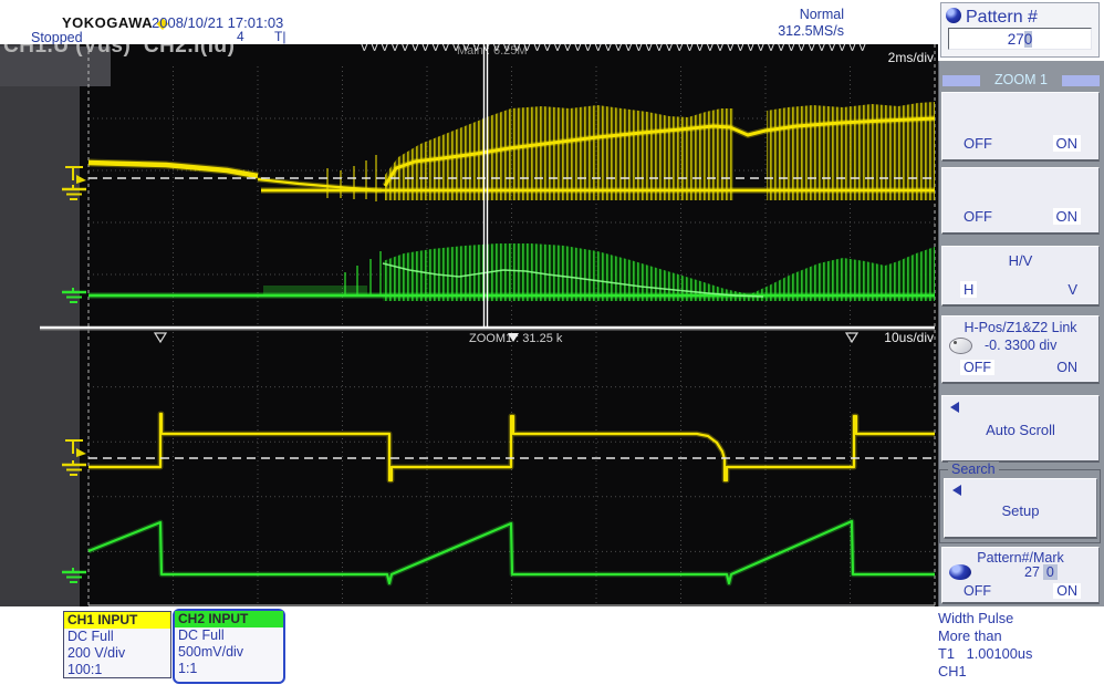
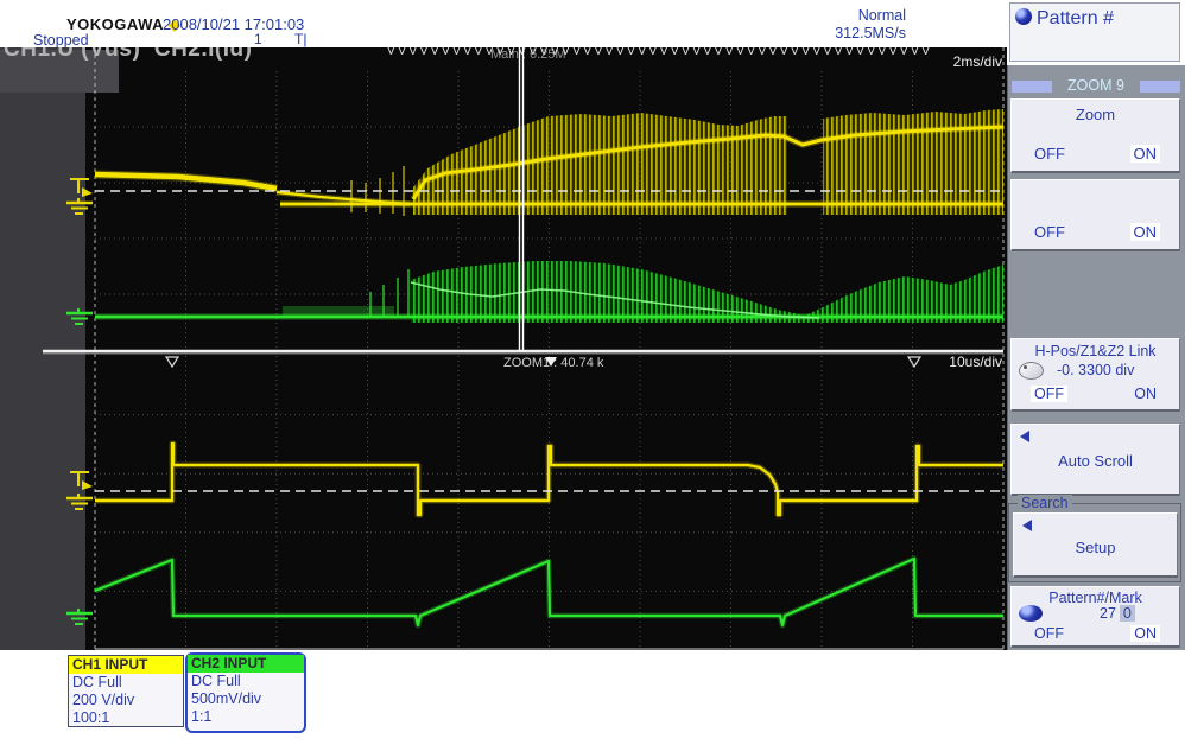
  YOKOGAWA ◆
  2008/10/21 17:01:03
  Stopped
- 4
+ 1
  T|
  Normal
  312.5MS/s
  CH1.U (Vds) CH2.I(Id)
  Main : 6.25M
  ∇∇∇∇∇∇∇∇∇∇∇∇∇∇∇∇∇∇∇∇∇∇∇∇∇∇∇∇∇∇∇∇∇∇∇∇∇∇∇∇∇∇∇∇∇∇∇∇∇
  2ms/div
- ZOOM1 : 31.25 k
+ ZOOM1 : 40.74 k
  10us/div
  Pattern #
- 270
- ZOOM 1
+ ZOOM 9
+ Zoom
  OFF
  ON
  OFF
  ON
- H/V
- H
- V
  H-Pos/Z1&Z2 Link
  -0. 3300 div
  OFF
  ON
  Auto Scroll
  Search
  Setup
  Pattern#/Mark
  27 0
  OFF
  ON
  CH1 INPUT
  DC Full
  200 V/div
  100:1
  CH2 INPUT
  DC Full
  500mV/div
  1:1
- Width Pulse
- More than
- T1 1.00100us
- CH1
